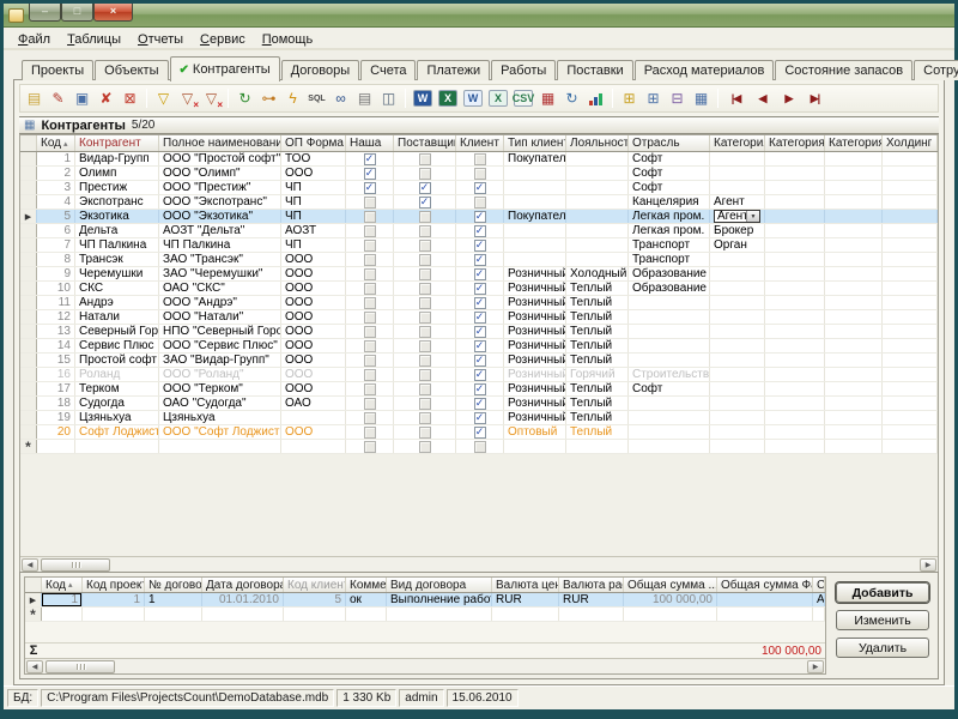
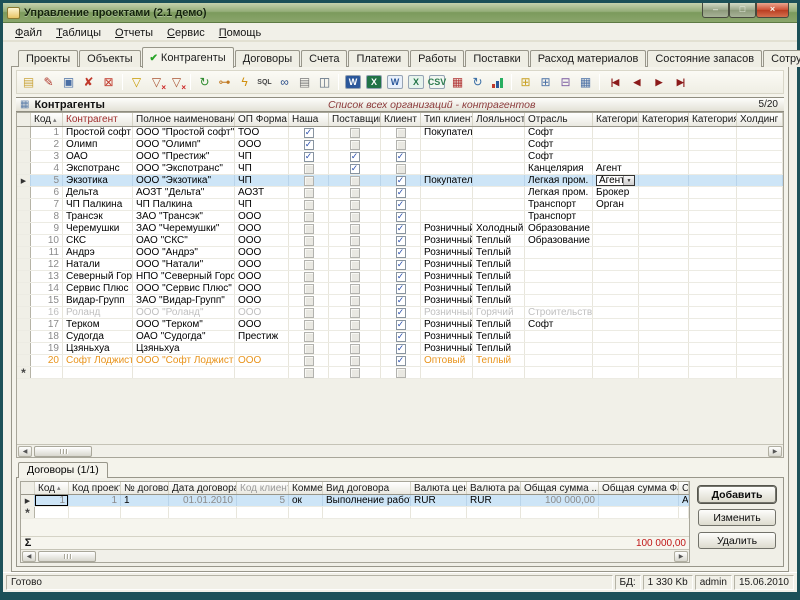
+ Управление проектами (2.1 демо)
  –
  □
  ×
  Файл
  Таблицы
  Отчеты
  Сервис
  Помощь
  Проекты
  Объекты
  ✔
  Контрагенты
  Договоры
  Счета
  Платежи
  Работы
  Поставки
  Расход материалов
  Состояние запасов
  ▤
  ✎
  ▣
  ✘
  ⊠
  ▽
  ▽
  ×
  ▽
  ×
  ↻
  ⊶
  ϟ
  ∞
  ▤
  ◫
  W
  X
  W
  X
  CSV
  ▦
  ↻
  ⊞
  ⊞
  ⊟
  ▦
  |◀
  ◀
  ▶
  ▶|
  ▦
  Контрагенты
+ Список всех организаций - контрагентов
  5/20
  Код
  Контрагент
  Полное наименовани
  ОП Форма
  Наша
  Поставщи
  Клиент
  Тип клиент
  Лояльност
  Отрасль
  Категори
  Категория
  Категория
  Холдинг
  1
- Видар-Групп
+ Простой софт
  ООО "Простой софт"
  ТОО
  ✓
  Покупател
  Софт
  2
  Олимп
  ООО "Олимп"
  ООО
  ✓
  Софт
  3
- Престиж
+ ОАО
  ООО "Престиж"
  ЧП
  ✓
  ✓
  ✓
  Софт
  4
  Экспотранс
  ООО "Экспотранс"
  ЧП
  ✓
  Канцелярия
  Агент
  5
  Экзотика
  ООО "Экзотика"
  ЧП
  ✓
  Покупател
  Легкая пром.
  Аген
  6
  Дельта
  АОЗТ "Дельта"
  АОЗТ
  ✓
  Легкая пром.
  Брокер
  7
  ЧП Палкина
  ЧП Палкина
  ЧП
  ✓
  Транспорт
  Орган
  8
  Трансэк
  ЗАО "Трансэк"
  ООО
  ✓
  Транспорт
  9
  Черемушки
  ЗАО "Черемушки"
  ООО
  ✓
  Розничный
  Холодный
  Образование
  10
  СКС
  ОАО "СКС"
  ООО
  ✓
  Розничный
  Теплый
  Образование
  11
  Андрэ
  ООО "Андрэ"
  ООО
  ✓
  Розничный
  Теплый
  12
  Натали
  ООО "Натали"
  ООО
  ✓
  Розничный
  Теплый
  13
  Северный Гор
  НПО "Северный Горо
  ООО
  ✓
  Розничный
  Теплый
  14
  Сервис Плюс
  ООО "Сервис Плюс"
  ООО
  ✓
  Розничный
  Теплый
  15
- Простой софт
+ Видар-Групп
  ЗАО "Видар-Групп"
  ООО
  ✓
  Розничный
  Теплый
  16
  Роланд
  ООО "Роланд"
  ООО
  ✓
  Розничный
  Горячий
  Строительств
  17
  Терком
  ООО "Терком"
  ООО
  ✓
  Розничный
  Теплый
  Софт
  18
  Судогда
  ОАО "Судогда"
- ОАО
+ Престиж
  ✓
  Розничный
  Теплый
  19
  Цзяньхуа
  Цзяньхуа
  ✓
  Розничный
  Теплый
  20
  Софт Лоджист
  ООО "Софт Лоджист
  ООО
  ✓
  Оптовый
  Теплый
  *
+ Договоры (1/1)
  Код
  Код проект
  № догово
  Дата договора
  Код клиен
  Вид договора
  Валюта цен
  Общая сумма ...
  Общая сумма Ф
  1
  1
  1
  01.01.2010
  5
  ок
  Выполнение рабо
  RUR
  RUR
  100 000,00
  *
  Σ
  100 000,00
  Добавить
  Изменить
  Удалить
+ Готово
  БД:
- C:\Program Files\ProjectsCount\DemoDatabase.mdb
  1 330 Kb
  admin
  15.06.2010
